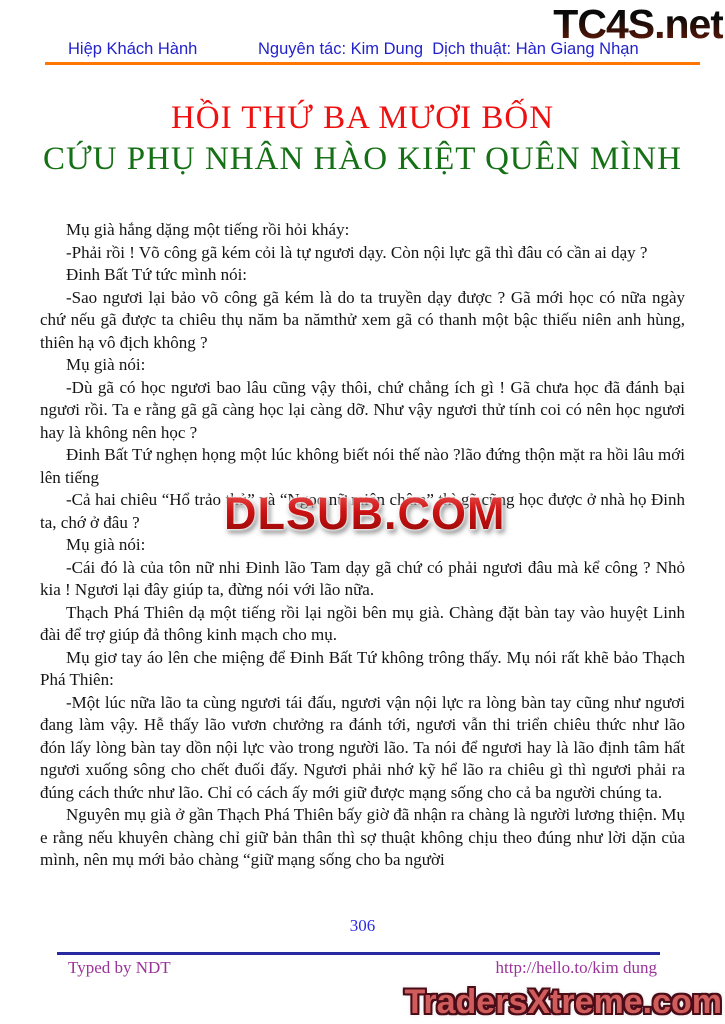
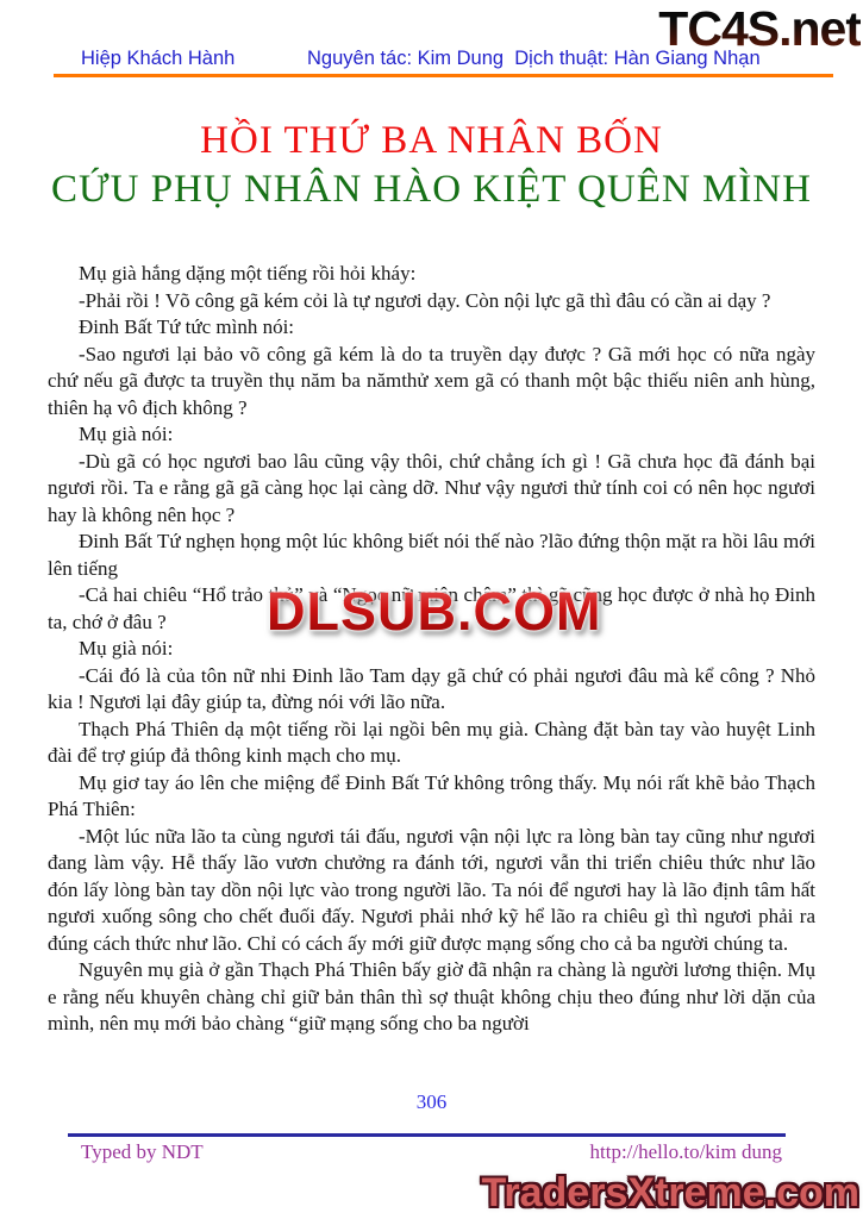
  TC4S.net
  Hiệp Khách Hành
  Nguyên tác: Kim Dung Dịch thuật: Hàn Giang Nhạn
- HỒI THỨ BA MƯƠI BỐN
+ HỒI THỨ BA NHÂN BỐN
  CỨU PHỤ NHÂN HÀO KIỆT QUÊN MÌNH
  Mụ già hắng dặng một tiếng rồi hỏi kháy:
  -Phải rồi ! Võ công gã kém cỏi là tự ngươi dạy. Còn nội lực gã thì đâu có cần ai dạy ?
  Đinh Bất Tứ tức mình nói:
- -Sao ngươi lại bảo võ công gã kém là do ta truyền dạy được ? Gã mới học có nữa ngày chứ nếu gã được ta chiêu thụ năm ba nămthử xem gã có thanh một bậc thiếu niên anh hùng, thiên hạ vô địch không ?
+ -Sao ngươi lại bảo võ công gã kém là do ta truyền dạy được ? Gã mới học có nữa ngày chứ nếu gã được ta truyền thụ năm ba nămthử xem gã có thanh một bậc thiếu niên anh hùng, thiên hạ vô địch không ?
  Mụ già nói:
  -Dù gã có học ngươi bao lâu cũng vậy thôi, chứ chẳng ích gì ! Gã chưa học đã đánh bại ngươi rồi. Ta e rằng gã gã càng học lại càng dỡ. Như vậy ngươi thử tính coi có nên học ngươi hay là không nên học ?
  Đinh Bất Tứ nghẹn họng một lúc không biết nói thế nào ?lão đứng thộn mặt ra hồi lâu mới lên tiếng
  Mụ già nói:
  -Cái đó là của tôn nữ nhi Đinh lão Tam dạy gã chứ có phải ngươi đâu mà kể công ? Nhỏ kia ! Ngươi lại đây giúp ta, đừng nói với lão nữa.
  Thạch Phá Thiên dạ một tiếng rồi lại ngồi bên mụ già. Chàng đặt bàn tay vào huyệt Linh đài để trợ giúp đả thông kinh mạch cho mụ.
  Mụ giơ tay áo lên che miệng để Đinh Bất Tứ không trông thấy. Mụ nói rất khẽ bảo Thạch Phá Thiên:
  -Một lúc nữa lão ta cùng ngươi tái đấu, ngươi vận nội lực ra lòng bàn tay cũng như ngươi đang làm vậy. Hễ thấy lão vươn chưởng ra đánh tới, ngươi vẫn thi triển chiêu thức như lão đón lấy lòng bàn tay dồn nội lực vào trong người lão. Ta nói để ngươi hay là lão định tâm hất ngươi xuống sông cho chết đuối đấy. Ngươi phải nhớ kỹ hể lão ra chiêu gì thì ngươi phải ra đúng cách thức như lão. Chỉ có cách ấy mới giữ được mạng sống cho cả ba người chúng ta.
  Nguyên mụ già ở gần Thạch Phá Thiên bấy giờ đã nhận ra chàng là người lương thiện. Mụ e rằng nếu khuyên chàng chỉ giữ bản thân thì sợ thuật không chịu theo đúng như lời dặn của mình, nên mụ mới bảo chàng “giữ mạng sống cho ba người
  DLSUB.COM
  306
  Typed by NDT
  http://hello.to/kim dung
  TradersXtreme.com
